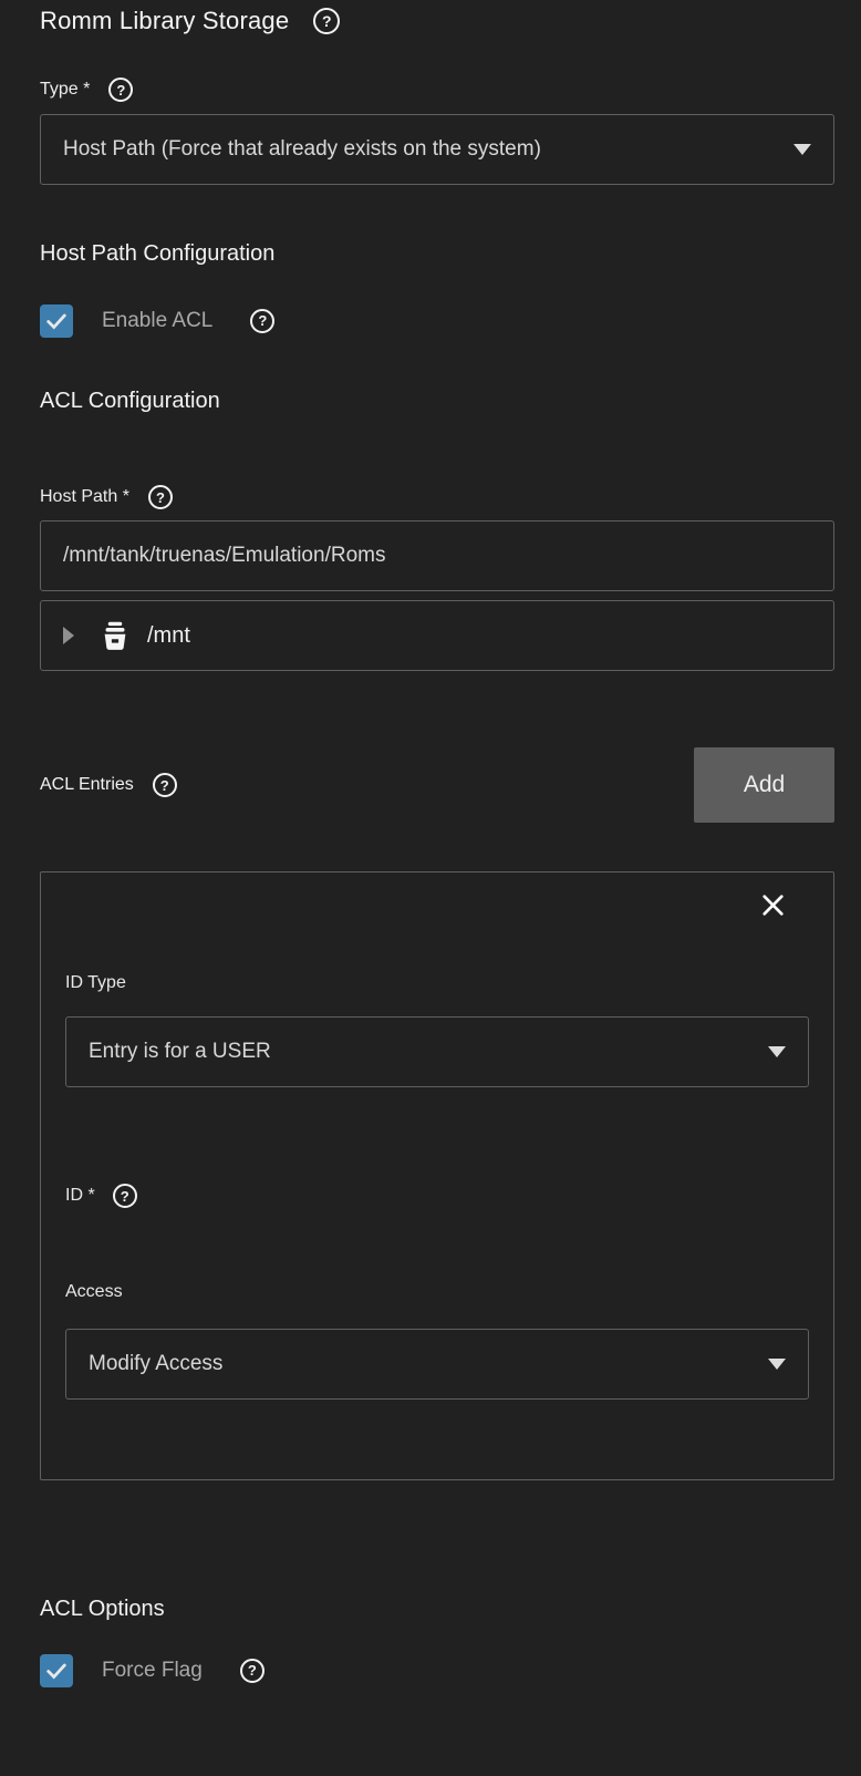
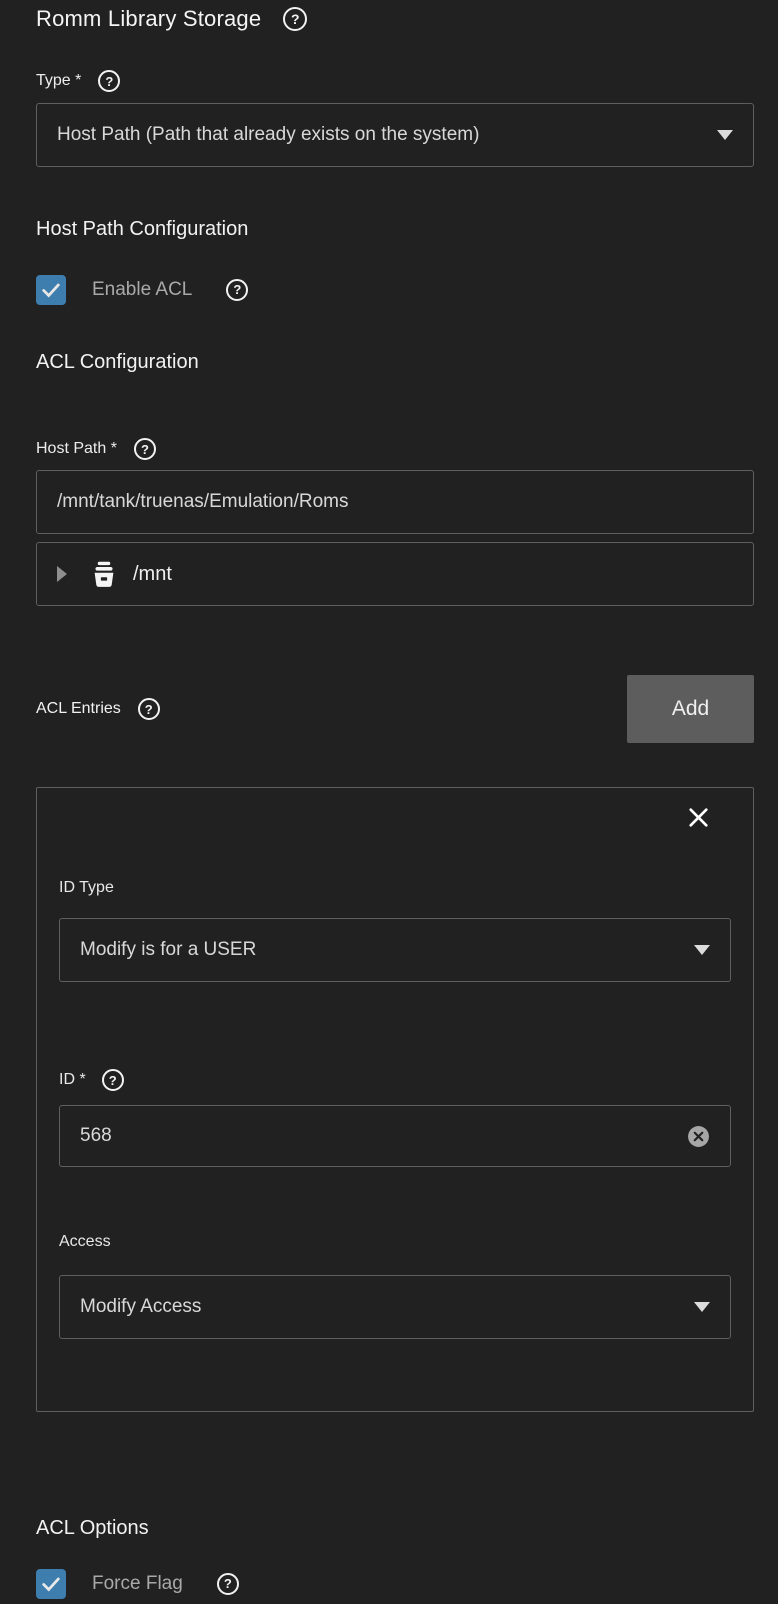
  Romm Library Storage
  ?
  Type *
  ?
- Host Path (Force that already exists on the system)
+ Host Path (Path that already exists on the system)
  Host Path Configuration
  Enable ACL
  ?
  ACL Configuration
  Host Path *
  ?
  /mnt/tank/truenas/Emulation/Roms
  /mnt
  ACL Entries
  ?
  Add
  ID Type
- Entry is for a USER
+ Modify is for a USER
  ID *
  ?
+ 568
  Access
  Modify Access
  ACL Options
  Force Flag
  ?
